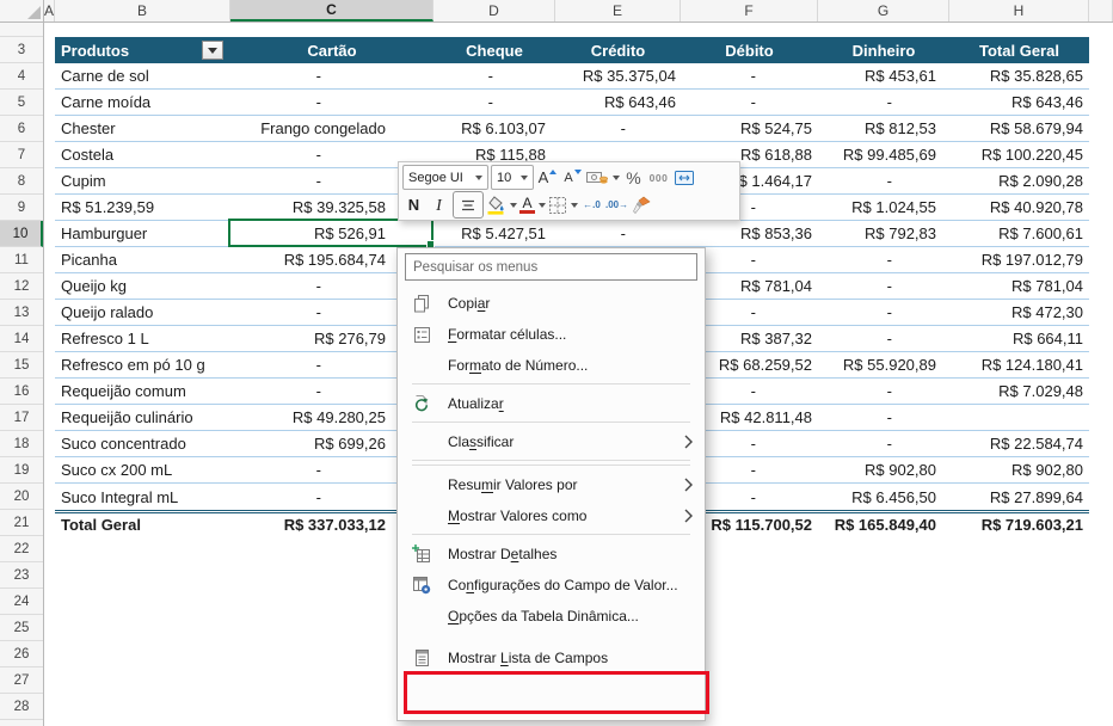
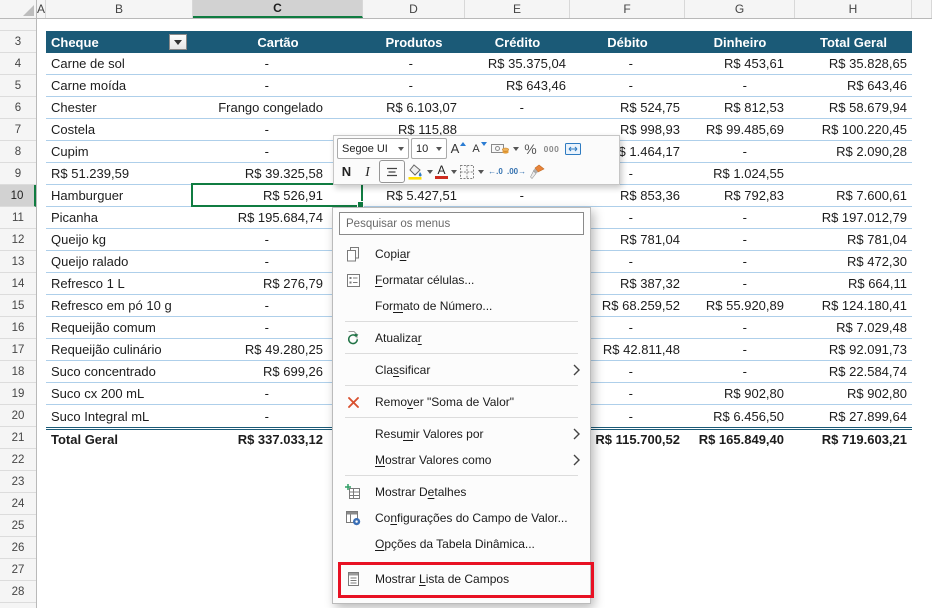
- Produtos
+ Cheque
  Cartão
- Cheque
+ Produtos
  Crédito
  Débito
  Dinheiro
  Total Geral
  Carne de sol
  -
  -
  R$ 35.375,04
  -
  R$ 453,61
  R$ 35.828,65
  Carne moída
  -
  -
  R$ 643,46
  -
  -
  R$ 643,46
  Chester
  Frango congelado
  R$ 6.103,07
  -
  R$ 524,75
  R$ 812,53
  R$ 58.679,94
  Costela
  -
  R$ 115,88
- R$ 618,88
+ R$ 998,93
  R$ 99.485,69
  R$ 100.220,45
  Cupim
  -
  $ 1.464,17
  -
  R$ 2.090,28
  R$ 51.239,59
  R$ 39.325,58
  -
  R$ 1.024,55
- R$ 40.920,78
  Hamburguer
  R$ 526,91
  R$ 5.427,51
  -
  R$ 853,36
  R$ 792,83
  R$ 7.600,61
  Picanha
  R$ 195.684,74
  -
  -
  R$ 197.012,79
  Queijo kg
  -
  R$ 781,04
  -
  R$ 781,04
  Queijo ralado
  -
  -
  -
  R$ 472,30
  Refresco 1 L
  R$ 276,79
  R$ 387,32
  -
  R$ 664,11
  Refresco em pó 10 g
  -
  R$ 68.259,52
  R$ 55.920,89
  R$ 124.180,41
  Requeijão comum
  -
  -
  -
  R$ 7.029,48
  Requeijão culinário
  R$ 49.280,25
  R$ 42.811,48
  -
+ R$ 92.091,73
  Suco concentrado
  R$ 699,26
  -
  -
  R$ 22.584,74
  Suco cx 200 mL
  -
  -
  R$ 902,80
  R$ 902,80
  Suco Integral mL
  -
  -
  R$ 6.456,50
  R$ 27.899,64
  Total Geral
  R$ 337.033,12
  R$ 115.700,52
  R$ 165.849,40
  R$ 719.603,21
  A
  B
  C
  D
  E
  F
  G
  H
  3
  4
  5
  6
  7
  8
  9
  10
  11
  12
  13
  14
  15
  16
  17
  18
  19
  20
  21
  22
  23
  24
  25
  26
  27
  28
  Segoe UI
  10
  A
  A
  %
  000
  N
  I
  A
  ←.0
  .00→
  Pesquisar os menus
  Copiar
  Formatar células...
  Formato de Número...
  Atualizar
  Classificar
+ Remover "Soma de Valor"
  Resumir Valores por
  Mostrar Valores como
  Mostrar Detalhes
  Configurações do Campo de Valor...
  Opções da Tabela Dinâmica...
  Mostrar Lista de Campos
